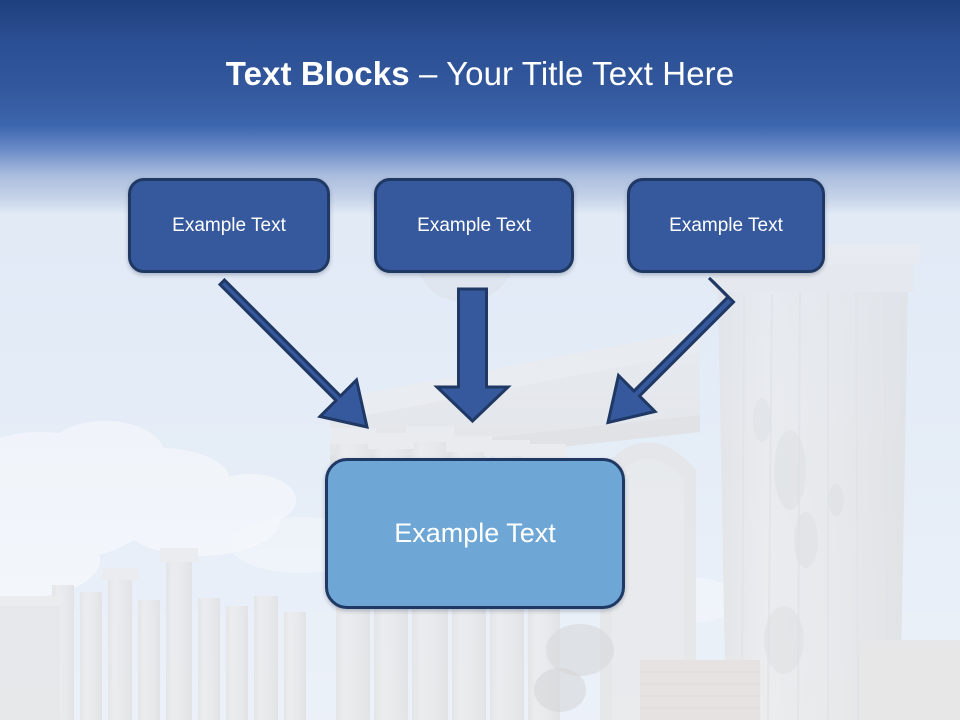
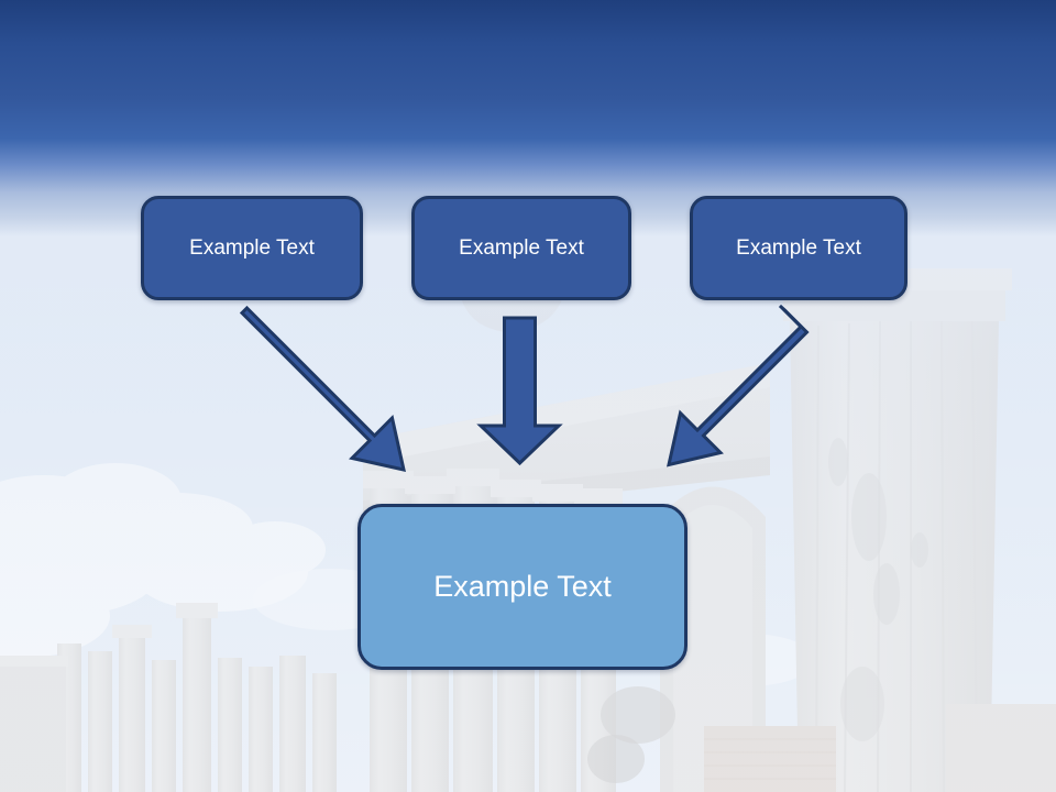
- Text Blocks – Your Title Text Here
  Example Text
  Example Text
  Example Text
  Example Text
